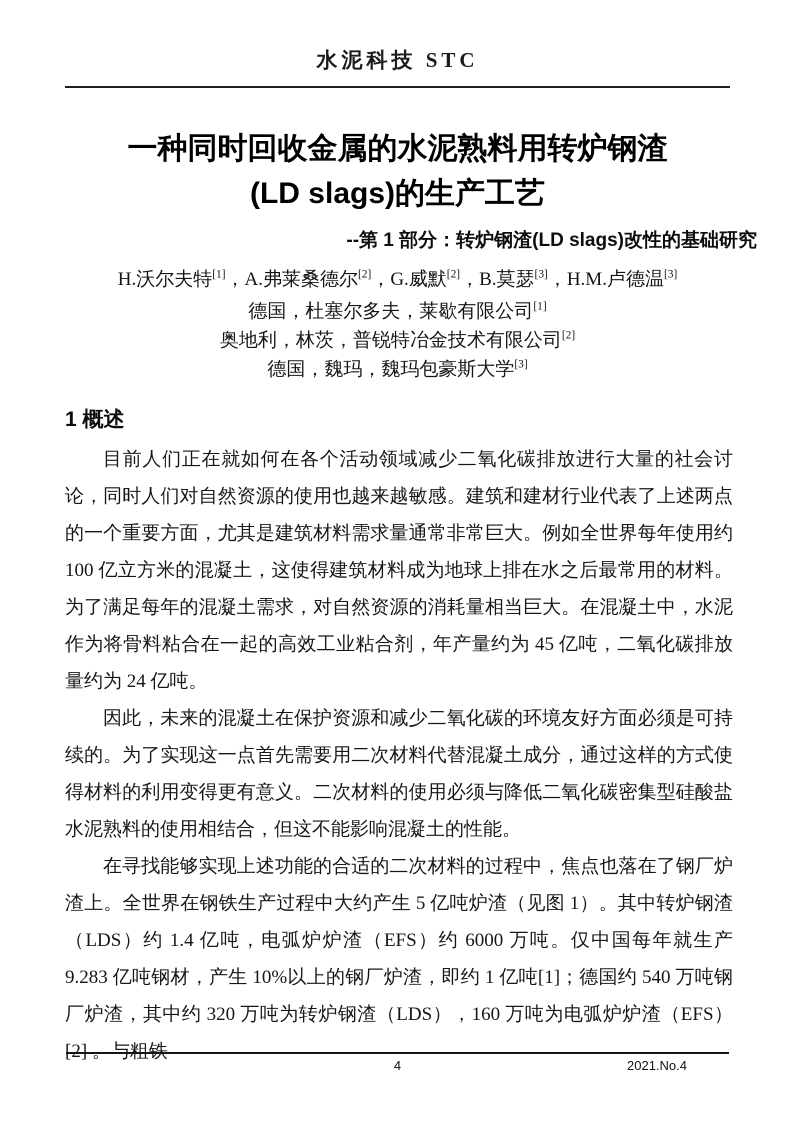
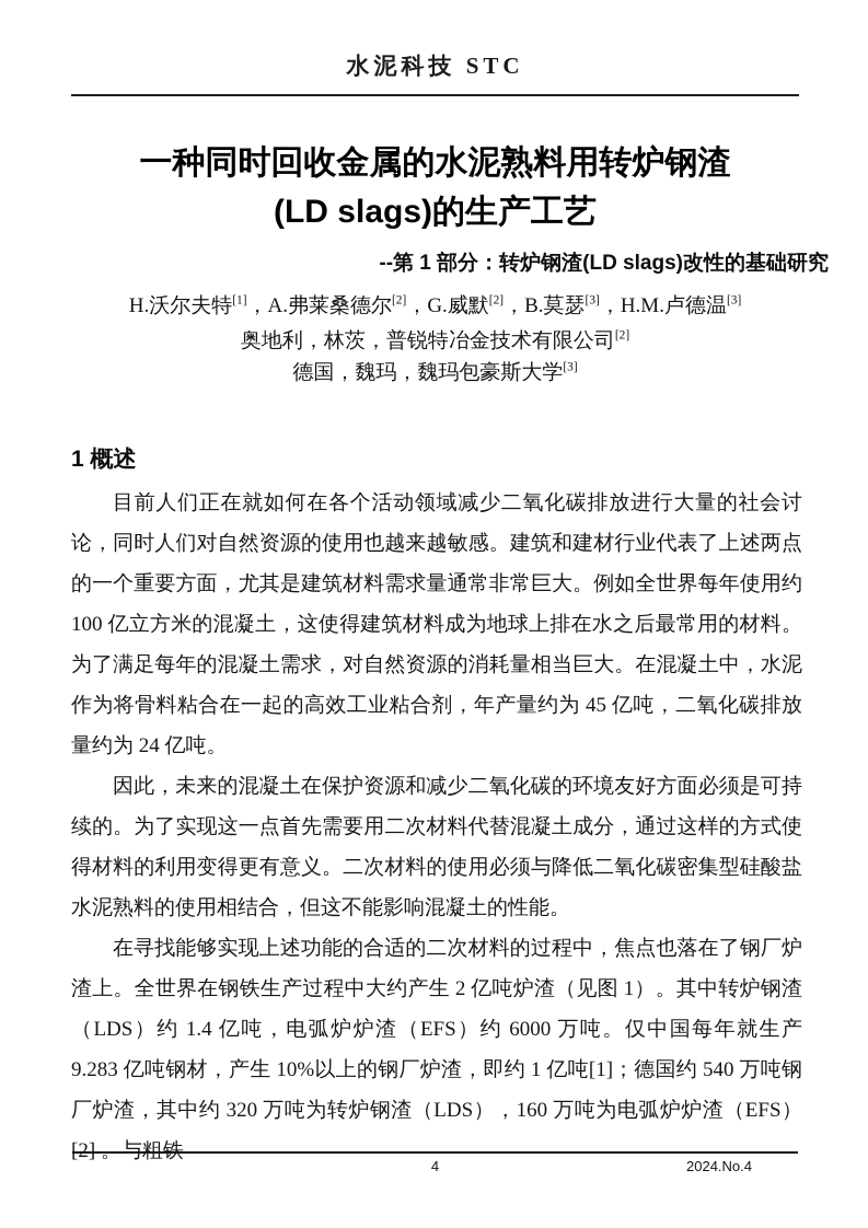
  水泥科技 STC
  一种同时回收金属的水泥熟料用转炉钢渣
  (LD slags)的生产工艺
  --第 1 部分：转炉钢渣(LD slags)改性的基础研究
  H.沃尔夫特[1]，A.弗莱桑德尔[2]，G.威默[2]，B.莫瑟[3]，H.M.卢德温[3]
- 德国，杜塞尔多夫，莱歇有限公司[1]
  奥地利，林茨，普锐特冶金技术有限公司[2]
  德国，魏玛，魏玛包豪斯大学[3]
  1 概述
  目前人们正在就如何在各个活动领域减少二氧化碳排放进行大量的社会讨论，同时人们对自然资源的使用也越来越敏感。建筑和建材行业代表了上述两点的一个重要方面，尤其是建筑材料需求量通常非常巨大。例如全世界每年使用约 100 亿立方米的混凝土，这使得建筑材料成为地球上排在水之后最常用的材料。为了满足每年的混凝土需求，对自然资源的消耗量相当巨大。在混凝土中，水泥作为将骨料粘合在一起的高效工业粘合剂，年产量约为 45 亿吨，二氧化碳排放量约为 24 亿吨。
  因此，未来的混凝土在保护资源和减少二氧化碳的环境友好方面必须是可持续的。为了实现这一点首先需要用二次材料代替混凝土成分，通过这样的方式使得材料的利用变得更有意义。二次材料的使用必须与降低二氧化碳密集型硅酸盐水泥熟料的使用相结合，但这不能影响混凝土的性能。
- 在寻找能够实现上述功能的合适的二次材料的过程中，焦点也落在了钢厂炉渣上。全世界在钢铁生产过程中大约产生 5 亿吨炉渣（见图 1）。其中转炉钢渣（LDS）约 1.4 亿吨，电弧炉炉渣（EFS）约 6000 万吨。仅中国每年就生产 9.283 亿吨钢材，产生 10%以上的钢厂炉渣，即约 1 亿吨[1]；德国约 540 万吨钢厂炉渣，其中约 320 万吨为转炉钢渣（LDS），160 万吨为电弧炉炉渣（EFS）[2] 。与粗铁
+ 在寻找能够实现上述功能的合适的二次材料的过程中，焦点也落在了钢厂炉渣上。全世界在钢铁生产过程中大约产生 2 亿吨炉渣（见图 1）。其中转炉钢渣（LDS）约 1.4 亿吨，电弧炉炉渣（EFS）约 6000 万吨。仅中国每年就生产 9.283 亿吨钢材，产生 10%以上的钢厂炉渣，即约 1 亿吨[1]；德国约 540 万吨钢厂炉渣，其中约 320 万吨为转炉钢渣（LDS），160 万吨为电弧炉炉渣（EFS）[2] 。与粗铁
  4
- 2021.No.4
+ 2024.No.4
